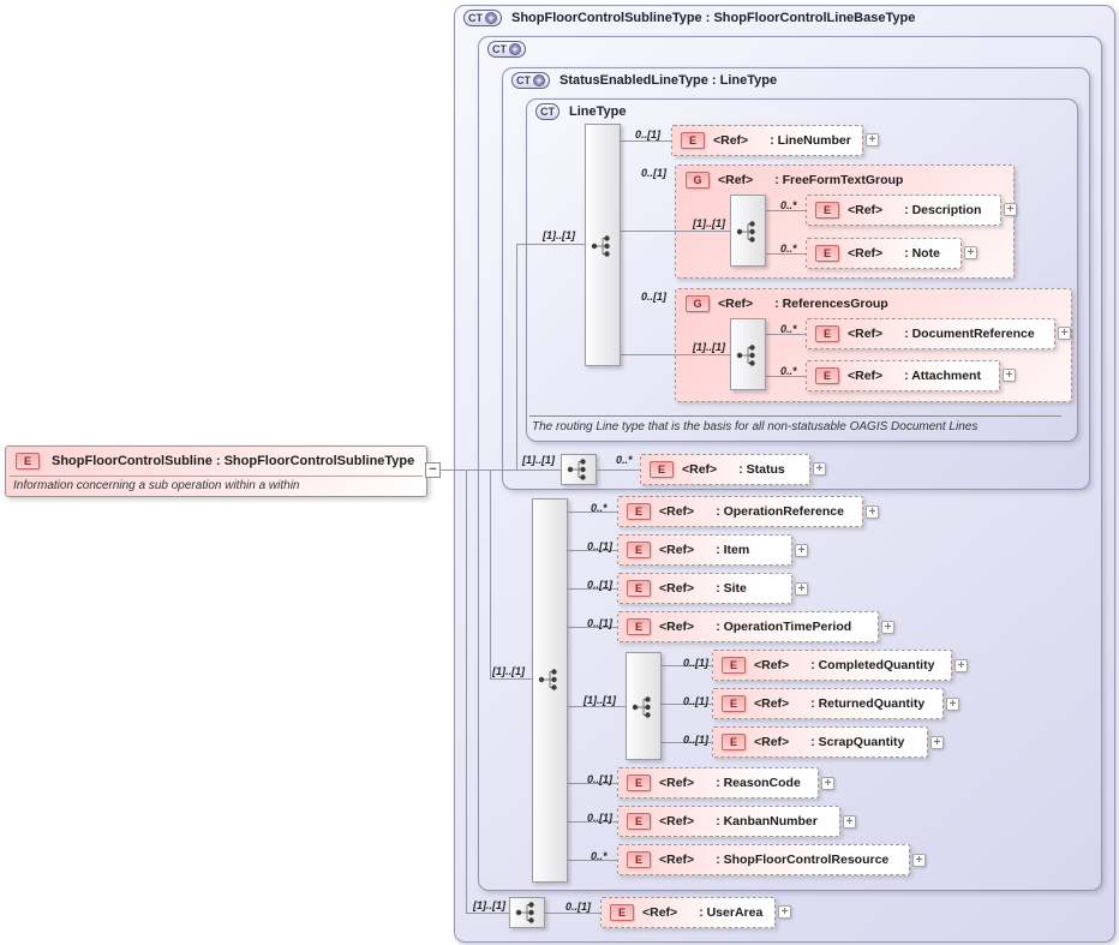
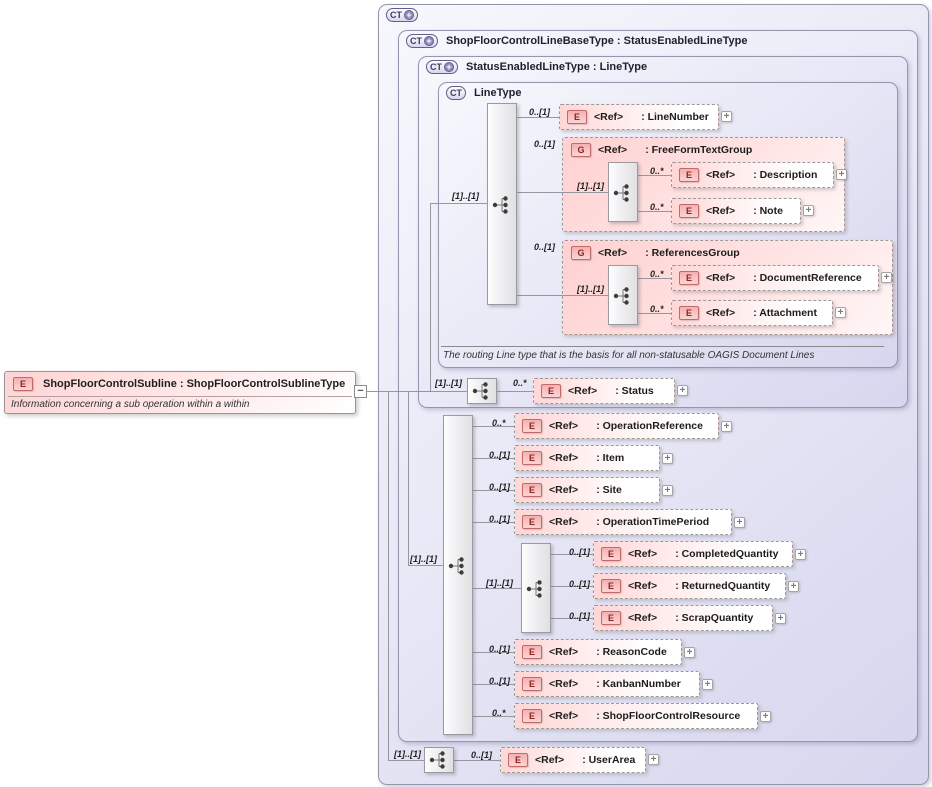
  E
  ShopFloorControlSubline : ShopFloorControlSublineType
  Information concerning a sub operation within a within
  −
  G
  <Ref>
  : FreeFormTextGroup
  G
  <Ref>
  : ReferencesGroup
  [1]..[1]
  [1]..[1]
  [1]..[1]
  [1]..[1]
  [1]..[1]
  [1]..[1]
  [1]..[1]
  0..[1]
  0..[1]
  0..*
  0..*
  0..[1]
  0..*
  0..*
  0..*
  0..*
  0..[1]
  0..[1]
  0..[1]
  0..[1]
  0..[1]
  0..[1]
  0..[1]
  0..[1]
  0..*
  0..[1]
  E
  <Ref>
  : LineNumber
  E
  <Ref>
  : Description
  E
  <Ref>
  : Note
  E
  <Ref>
  : DocumentReference
  E
  <Ref>
  : Attachment
  E
  <Ref>
  : Status
  E
  <Ref>
  : OperationReference
  E
  <Ref>
  : Item
  E
  <Ref>
  : Site
  E
  <Ref>
  : OperationTimePeriod
  E
  <Ref>
  : CompletedQuantity
  E
  <Ref>
  : ReturnedQuantity
  E
  <Ref>
  : ScrapQuantity
  E
  <Ref>
  : ReasonCode
  E
  <Ref>
  : KanbanNumber
  E
  <Ref>
  : ShopFloorControlResource
  E
  <Ref>
  : UserArea
  +
  +
  +
  +
  +
  +
  +
  +
  +
  +
  +
  +
  +
  +
  +
  +
  +
  CT
  +
- ShopFloorControlSublineType : ShopFloorControlLineBaseType
  CT
  +
+ ShopFloorControlLineBaseType : StatusEnabledLineType
  CT
  +
  StatusEnabledLineType : LineType
  CT
  LineType
  The routing Line type that is the basis for all non-statusable OAGIS Document Lines
